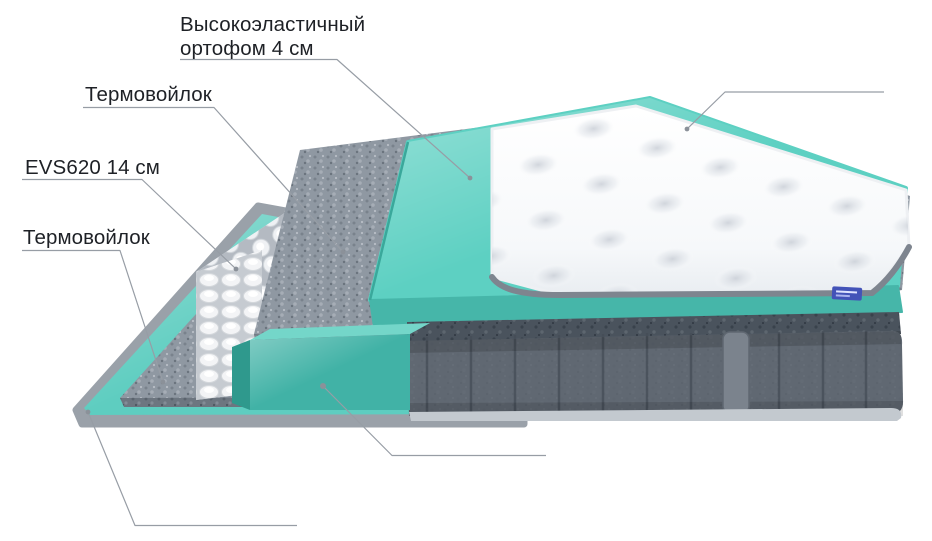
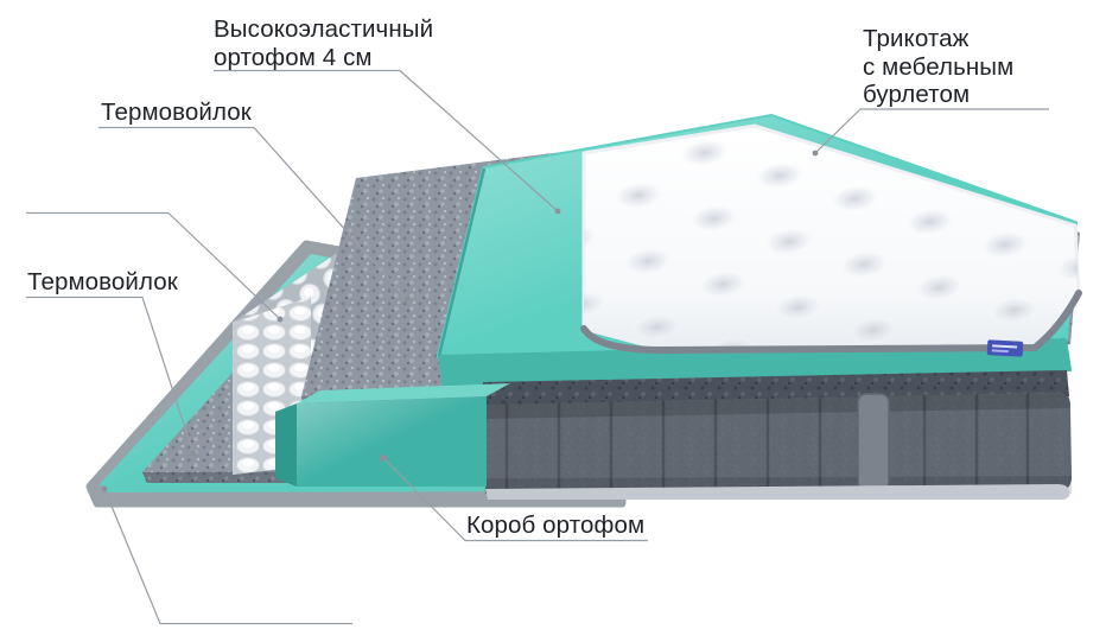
  Высокоэластичный
  ортофом 4 см
+ Трикотаж
+ с мебельным
+ бурлетом
  Термовойлок
- EVS620 14 см
  Термовойлок
+ Короб ортофом
